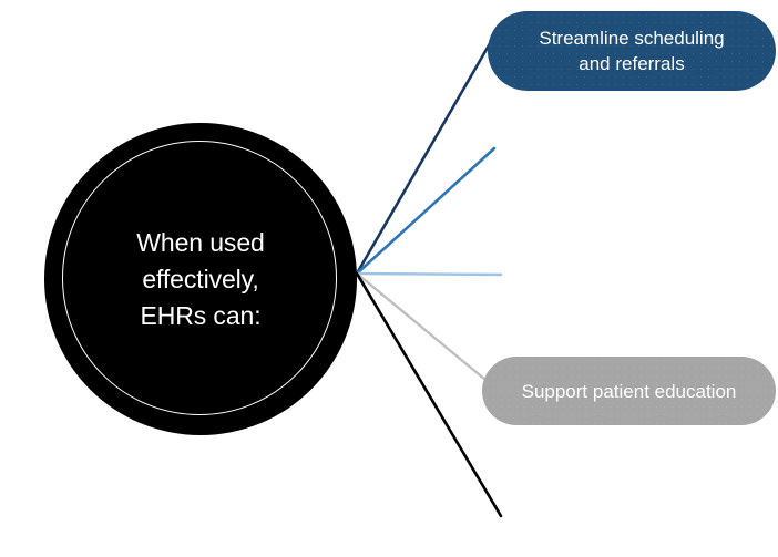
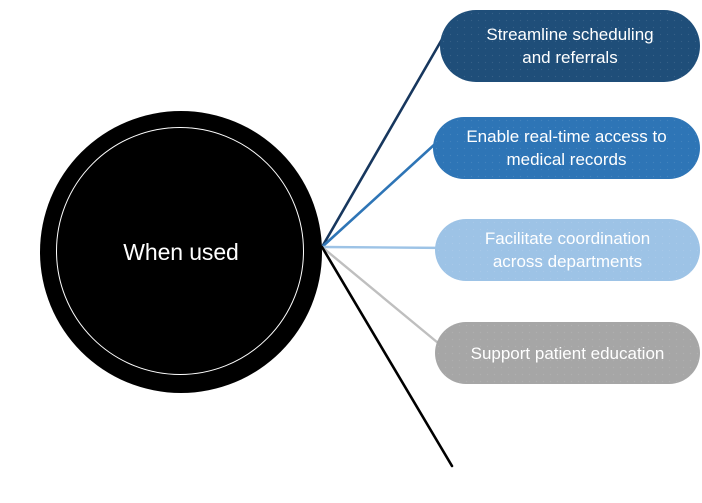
  When used
- effectively,
- EHRs can:
  Streamline scheduling
  and referrals
+ Enable real-time access to
+ medical records
+ Facilitate coordination
+ across departments
  Support patient education
